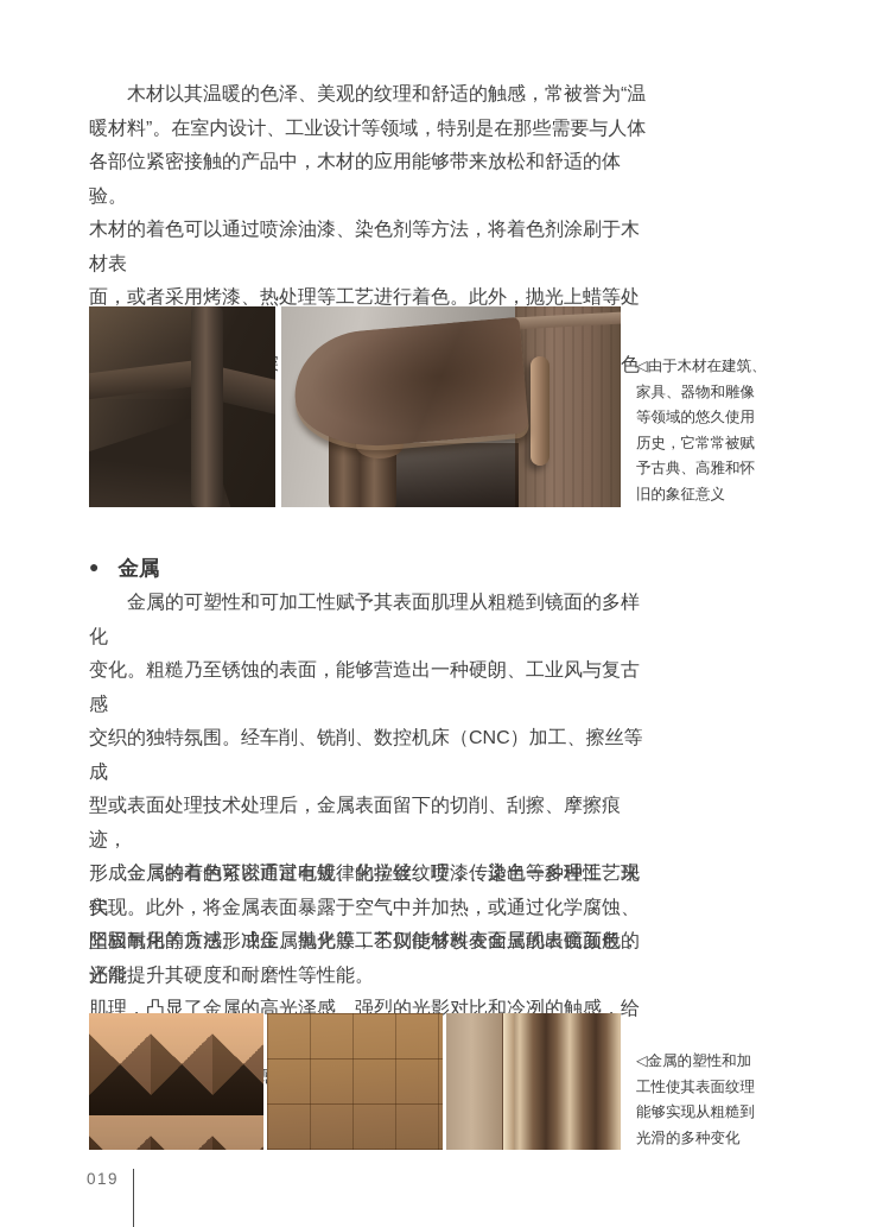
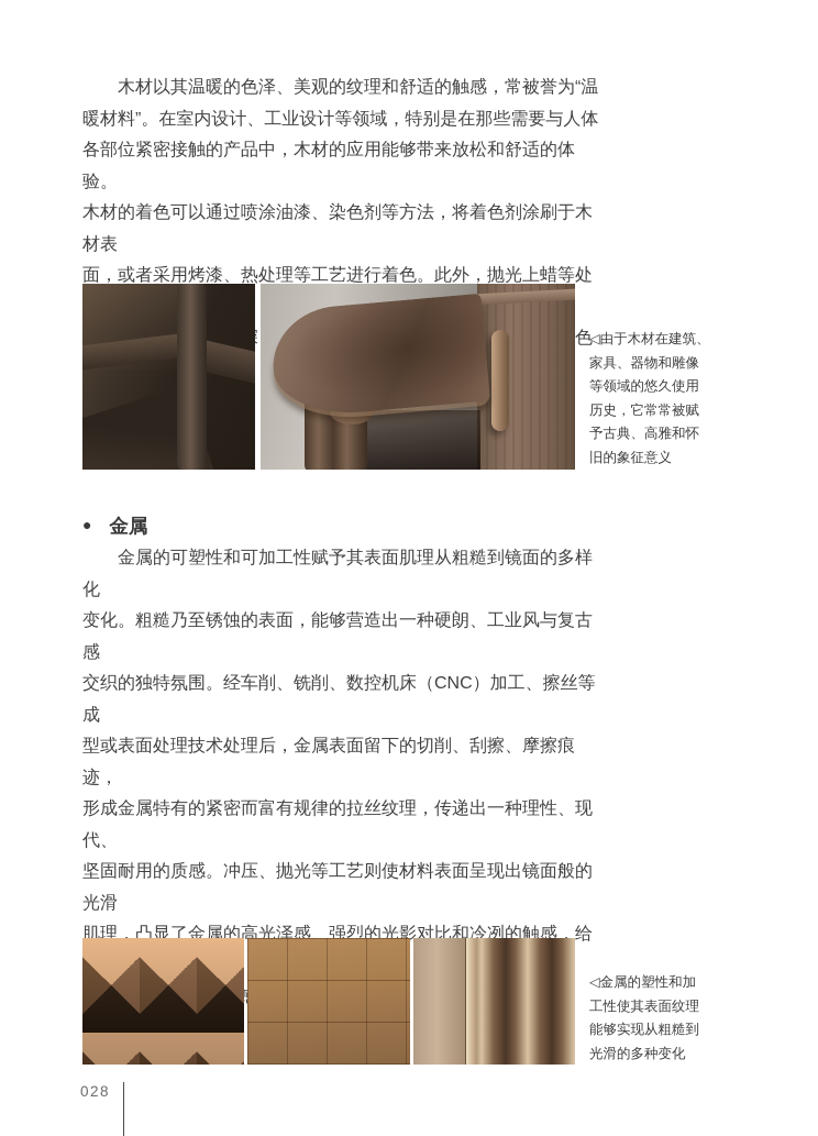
  木材以其温暖的色泽、美观的纹理和舒适的触感，常被誉为“温
  暖材料”。在室内设计、工业设计等领域，特别是在那些需要与人体
  各部位紧密接触的产品中，木材的应用能够带来放松和舒适的体验。
  木材的着色可以通过喷涂油漆、染色剂等方法，将着色剂涂刷于木材表
  面，或者采用烤漆、热处理等工艺进行着色。此外，抛光上蜡等处
  ◁由于木材在建筑、
  家具、器物和雕像
  等领域的悠久使用
  历史，它常常被赋
  予古典、高雅和怀
  旧的象征意义
  ●
  金属
  金属的可塑性和可加工性赋予其表面肌理从粗糙到镜面的多样化
  变化。粗糙乃至锈蚀的表面，能够营造出一种硬朗、工业风与复古感
  交织的独特氛围。经车削、铣削、数控机床（CNC）加工、擦丝等成
  型或表面处理技术处理后，金属表面留下的切削、刮擦、摩擦痕迹，
  形成金属特有的紧密而富有规律的拉丝纹理，传递出一种理性、现代、
  坚固耐用的质感。冲压、抛光等工艺则使材料表面呈现出镜面般的光滑
  肌理，凸显了金属的高光泽感、强烈的光影对比和冷冽的触感，给
- 金属的着色可以通过电镀、化学镀、喷漆、染色等多种工艺来
- 实现。此外，将金属表面暴露于空气中并加热，或通过化学腐蚀、
- 阳极氧化等方法形成金属氧化膜，不仅能够改变金属的表面颜色，
- 还能提升其硬度和耐磨性等性能。
  ◁金属的塑性和加
  工性使其表面纹理
  能够实现从粗糙到
  光滑的多种变化
- 019
+ 028
